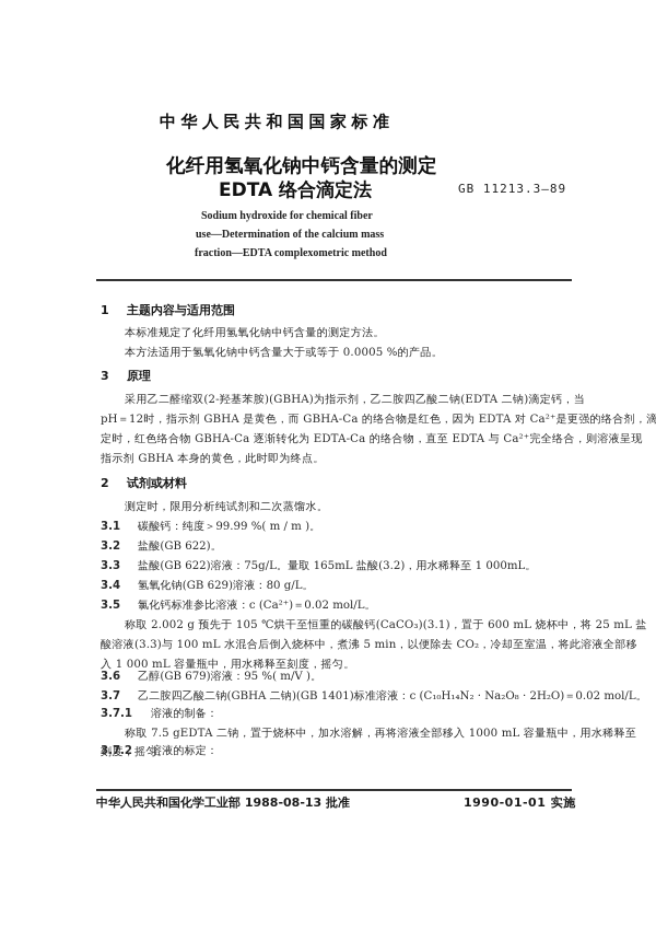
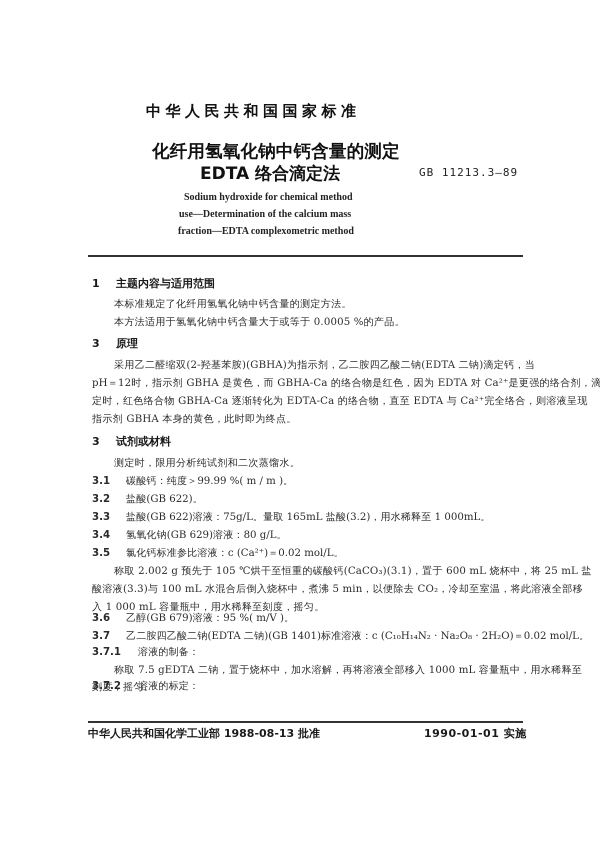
  中华人民共和国国家标准
  化纤用氢氧化钠中钙含量的测定
  EDTA 络合滴定法
  GB 11213.3—89
- Sodium hydroxide for chemical fiber
+ Sodium hydroxide for chemical method
  use—Determination of the calcium mass
  fraction—EDTA complexometric method
  1 主题内容与适用范围
  本标准规定了化纤用氢氧化钠中钙含量的测定方法。
  本方法适用于氢氧化钠中钙含量大于或等于 0.0005 %的产品。
  3 原理
  采用乙二醛缩双(2-羟基苯胺)(GBHA)为指示剂，乙二胺四乙酸二钠(EDTA 二钠)滴定钙，当
  pH＝12时，指示剂 GBHA 是黄色，而 GBHA-Ca 的络合物是红色，因为 EDTA 对 Ca²⁺是更强的络合剂，滴
  定时，红色络合物 GBHA-Ca 逐渐转化为 EDTA-Ca 的络合物，直至 EDTA 与 Ca²⁺完全络合，则溶液呈现
  指示剂 GBHA 本身的黄色，此时即为终点。
- 2 试剂或材料
+ 3 试剂或材料
  测定时，限用分析纯试剂和二次蒸馏水。
  3.1 碳酸钙：纯度＞99.99 %( m / m )。
  3.2 盐酸(GB 622)。
  3.3 盐酸(GB 622)溶液：75g/L。量取 165mL 盐酸(3.2)，用水稀释至 1 000mL。
  3.4 氢氧化钠(GB 629)溶液：80 g/L。
  3.5 氯化钙标准参比溶液：c (Ca²⁺)＝0.02 mol/L。
  称取 2.002 g 预先于 105 ℃烘干至恒重的碳酸钙(CaCO₃)(3.1)，置于 600 mL 烧杯中，将 25 mL 盐
  酸溶液(3.3)与 100 mL 水混合后倒入烧杯中，煮沸 5 min，以便除去 CO₂，冷却至室温，将此溶液全部移
  入 1 000 mL 容量瓶中，用水稀释至刻度，摇匀。
  3.6 乙醇(GB 679)溶液：95 %( m/V )。
- 3.7 乙二胺四乙酸二钠(GBHA 二钠)(GB 1401)标准溶液：c (C₁₀H₁₄N₂ · Na₂O₈ · 2H₂O)＝0.02 mol/L。
+ 3.7 乙二胺四乙酸二钠(EDTA 二钠)(GB 1401)标准溶液：c (C₁₀H₁₄N₂ · Na₂O₈ · 2H₂O)＝0.02 mol/L。
  3.7.1 溶液的制备：
  称取 7.5 gEDTA 二钠，置于烧杯中，加水溶解，再将溶液全部移入 1000 mL 容量瓶中，用水稀释至
  刻度，摇匀。
  3.7.2 溶液的标定：
  中华人民共和国化学工业部 1988-08-13 批准
  1990-01-01 实施
